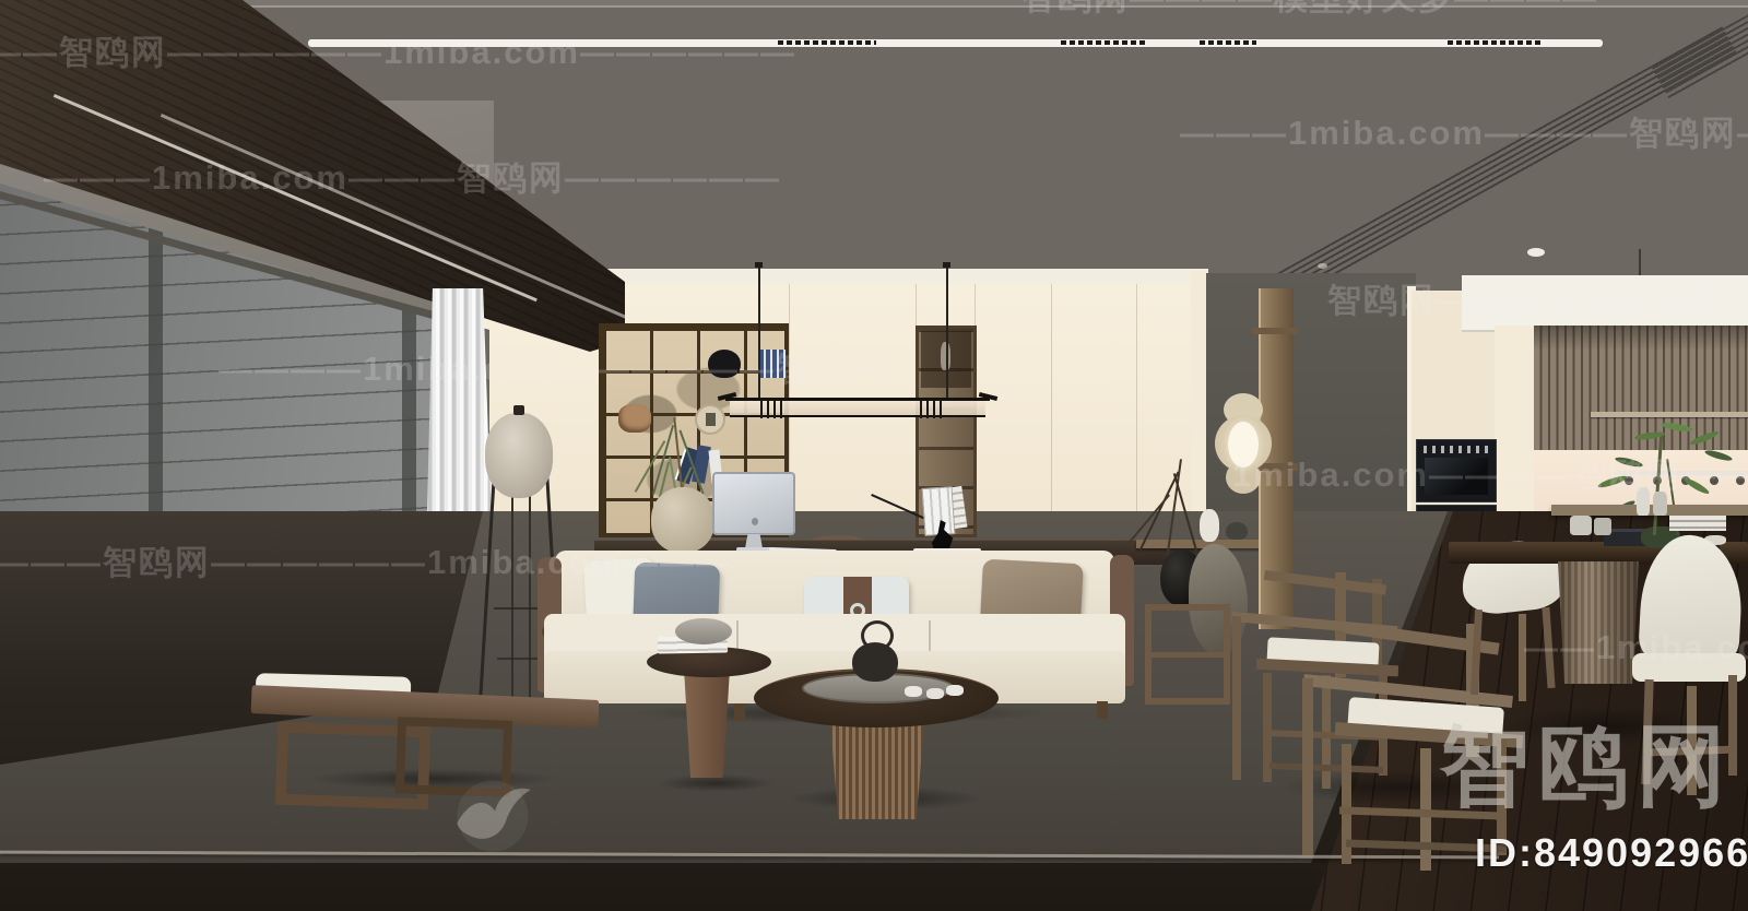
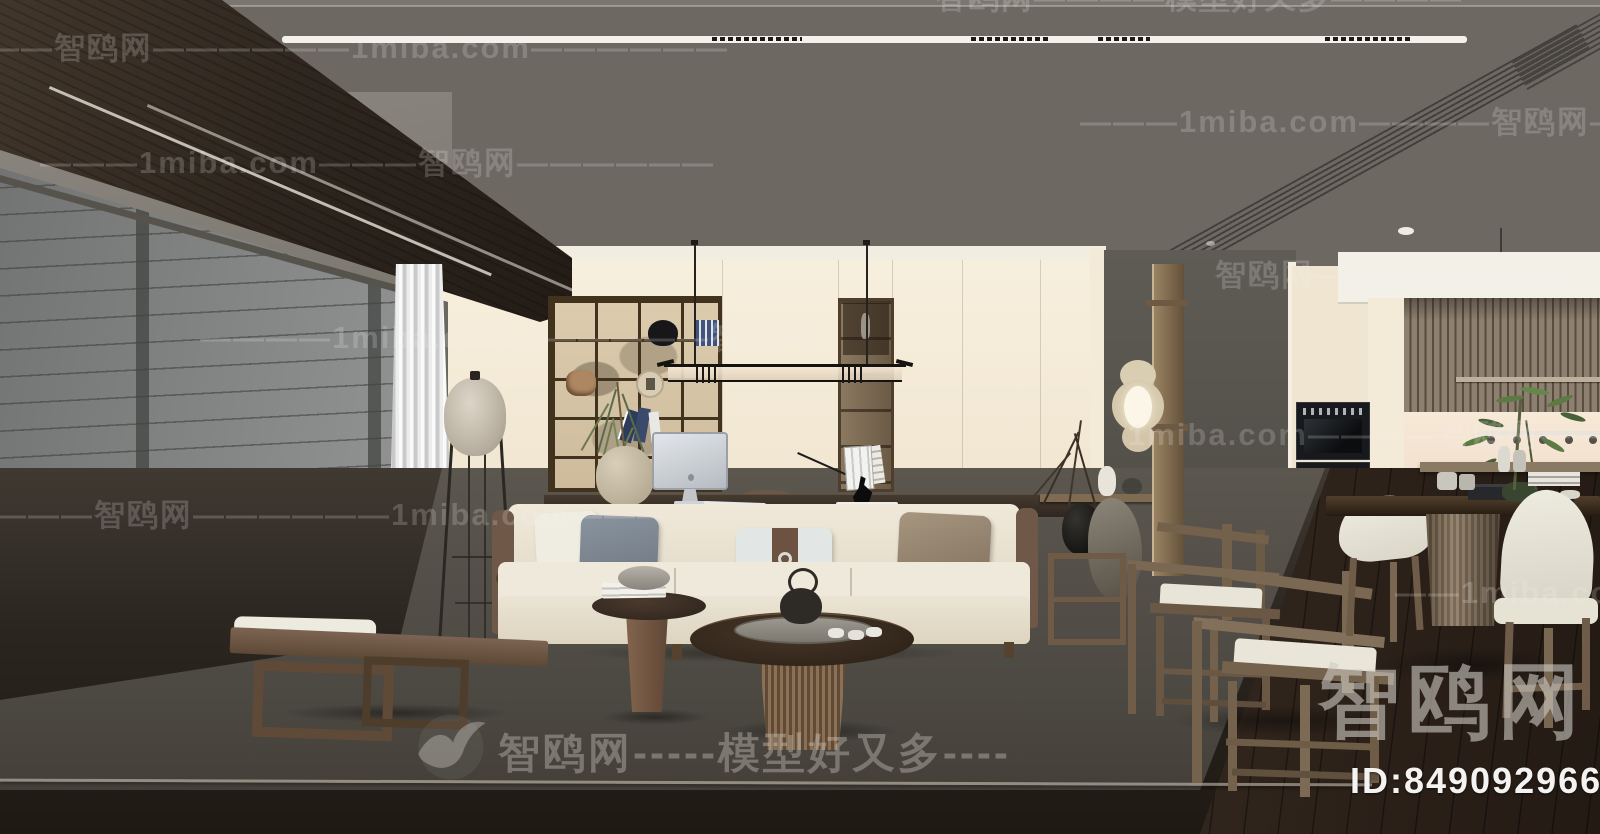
  ——智鸥网——————1miba.com——————
  ———1miba.com————智鸥网
  ———1miba.com———智鸥网——————
  智鸥网——————1mi
  ————1miba.com——————智鸥网
  1miba.com————智鸥网——
  ———智鸥网——————1miba.com———
  ——1miba.c
+ 智鸥网-----模型好又多----
  智鸥网
  ID:849092966
